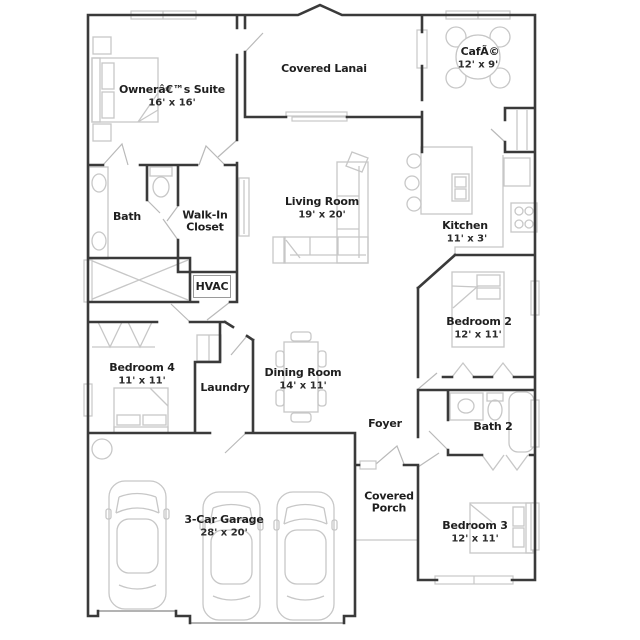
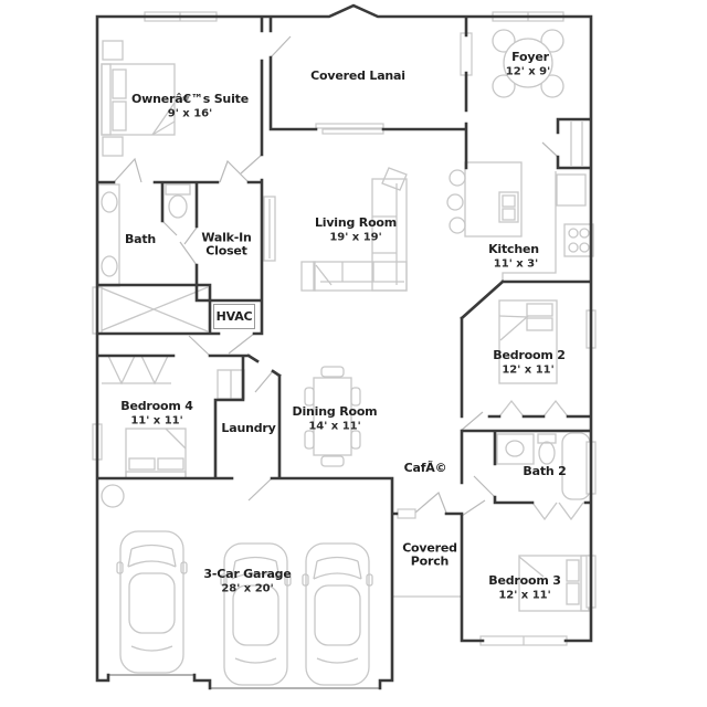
  Ownerâ€™s Suite
- 16' x 16'
+ 9' x 16'
  Covered Lanai
- CafÃ©
+ Foyer
  12' x 9'
  Bath
  Walk-In Closet
  Living Room
- 19' x 20'
+ 19' x 19'
  Kitchen
  11' x 3'
  HVAC
  Bedroom 2
  12' x 11'
  Bedroom 4
  11' x 11'
  Laundry
  Dining Room
  14' x 11'
- Foyer
+ CafÃ©
  Bath 2
  Covered Porch
  Bedroom 3
  12' x 11'
  3-Car Garage
  28' x 20'
